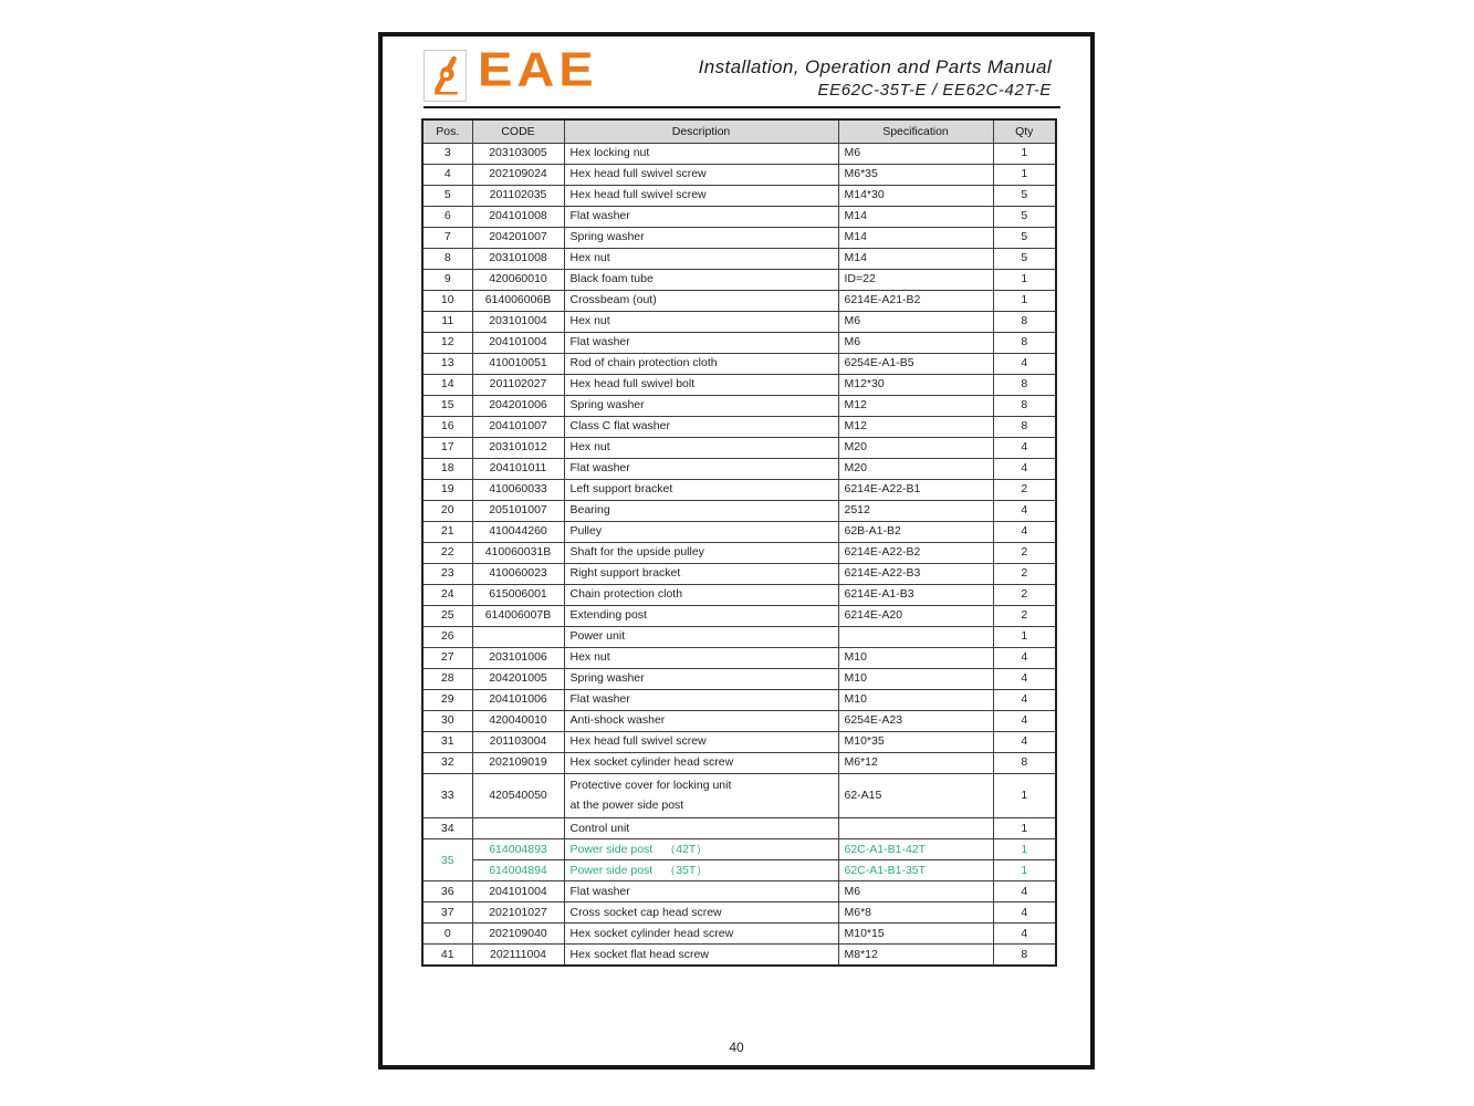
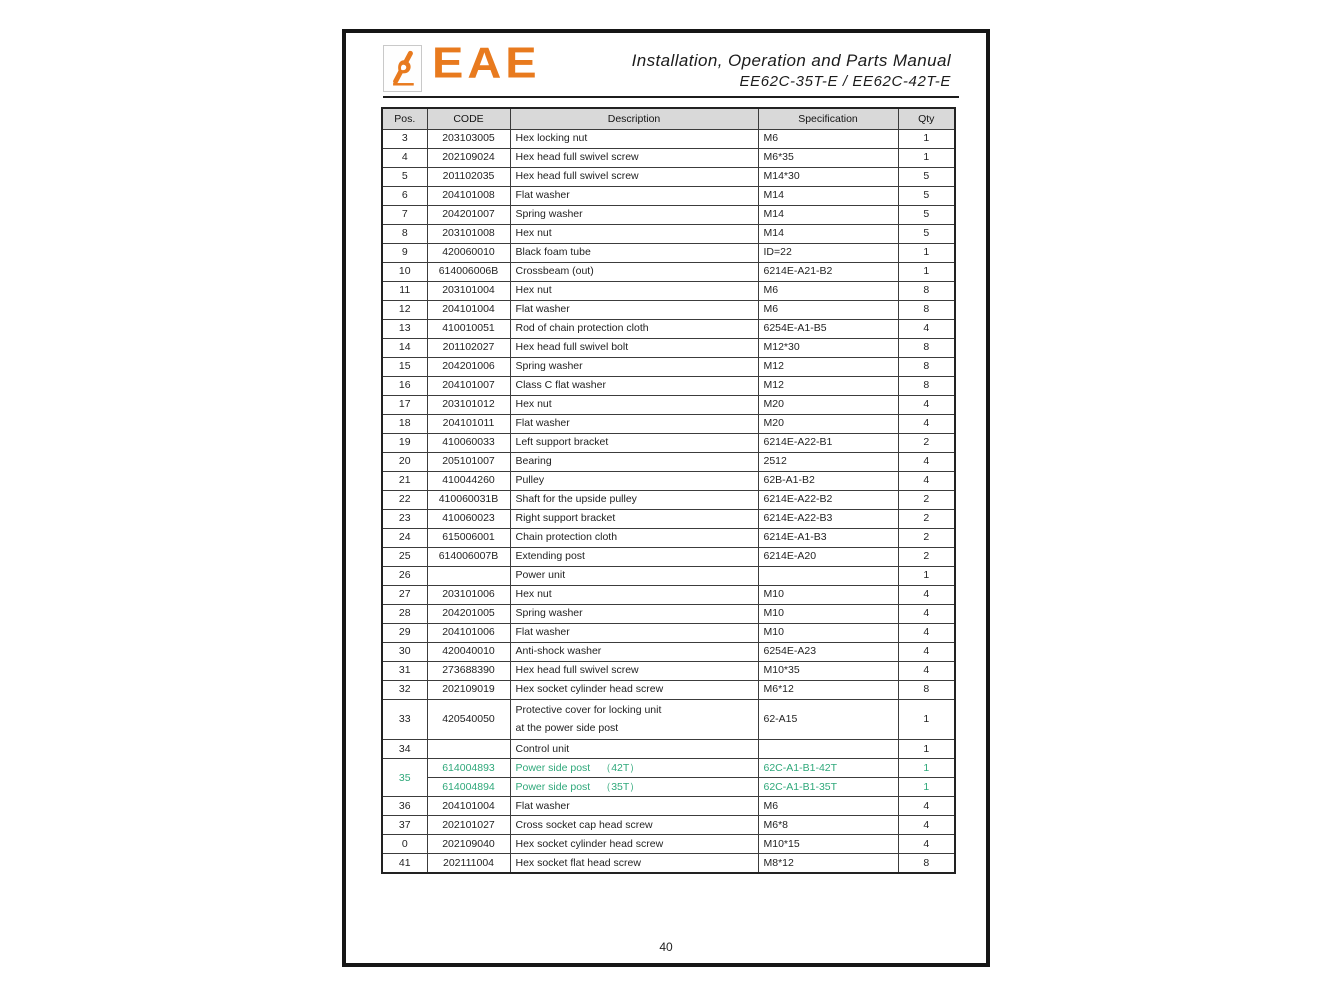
  EAE
  Installation, Operation and Parts Manual
  EE62C-35T-E / EE62C-42T-E
  Pos.	CODE	Description	Specification	Qty
  3	203103005	Hex locking nut	M6	1
  4	202109024	Hex head full swivel screw	M6*35	1
  5	201102035	Hex head full swivel screw	M14*30	5
  6	204101008	Flat washer	M14	5
  7	204201007	Spring washer	M14	5
  8	203101008	Hex nut	M14	5
  9	420060010	Black foam tube	ID=22	1
  10	614006006B	Crossbeam (out)	6214E-A21-B2	1
  11	203101004	Hex nut	M6	8
  12	204101004	Flat washer	M6	8
  13	410010051	Rod of chain protection cloth	6254E-A1-B5	4
  14	201102027	Hex head full swivel bolt	M12*30	8
  15	204201006	Spring washer	M12	8
  16	204101007	Class C flat washer	M12	8
  17	203101012	Hex nut	M20	4
  18	204101011	Flat washer	M20	4
  19	410060033	Left support bracket	6214E-A22-B1	2
  20	205101007	Bearing	2512	4
  21	410044260	Pulley	62B-A1-B2	4
  22	410060031B	Shaft for the upside pulley	6214E-A22-B2	2
  23	410060023	Right support bracket	6214E-A22-B3	2
  24	615006001	Chain protection cloth	6214E-A1-B3	2
  25	614006007B	Extending post	6214E-A20	2
  26		Power unit		1
  27	203101006	Hex nut	M10	4
  28	204201005	Spring washer	M10	4
  29	204101006	Flat washer	M10	4
  30	420040010	Anti-shock washer	6254E-A23	4
- 31	201103004	Hex head full swivel screw	M10*35	4
+ 31	273688390	Hex head full swivel screw	M10*35	4
  32	202109019	Hex socket cylinder head screw	M6*12	8
  33	420540050	Protective cover for locking unitat the power side post	62-A15	1
  34		Control unit		1
  35	614004893	Power side post （42T）	62C-A1-B1-42T	1
  614004894	Power side post （35T）	62C-A1-B1-35T	1
  36	204101004	Flat washer	M6	4
  37	202101027	Cross socket cap head screw	M6*8	4
  0	202109040	Hex socket cylinder head screw	M10*15	4
  41	202111004	Hex socket flat head screw	M8*12	8
  40
